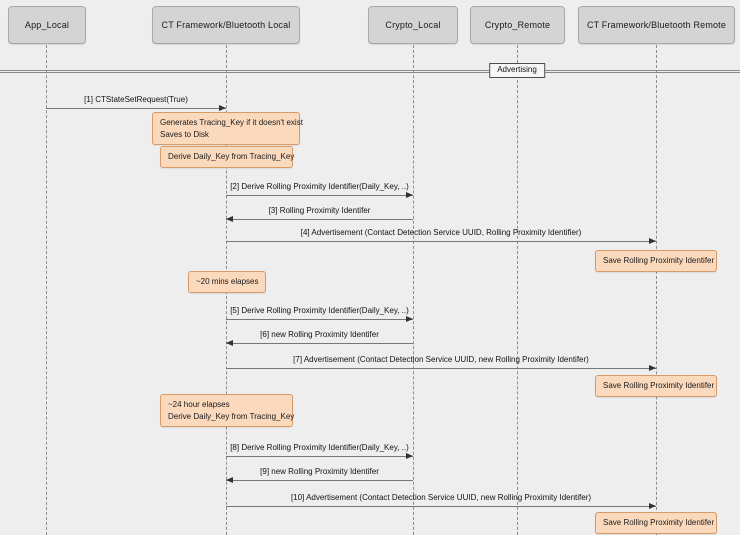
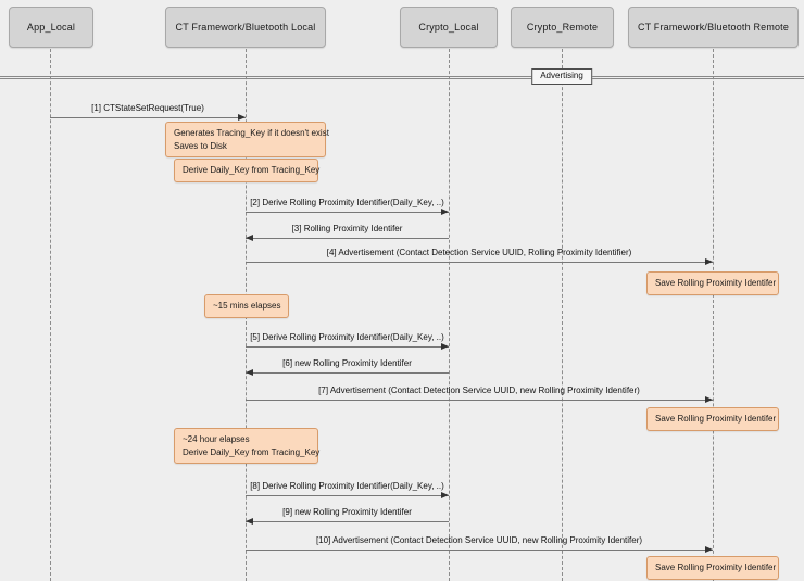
  App_Local
  CT Framework/Bluetooth Local
  Crypto_Local
  Crypto_Remote
  CT Framework/Bluetooth Remote
  Advertising
  [1] CTStateSetRequest(True)
  [2] Derive Rolling Proximity Identifier(Daily_Key, ..)
  [3] Rolling Proximity Identifer
  [4] Advertisement (Contact Detection Service UUID, Rolling Proximity Identifier)
  [5] Derive Rolling Proximity Identifier(Daily_Key, ..)
  [6] new Rolling Proximity Identifer
  [7] Advertisement (Contact Detection Service UUID, new Rolling Proximity Identifer)
  [8] Derive Rolling Proximity Identifier(Daily_Key, ..)
  [9] new Rolling Proximity Identifer
  [10] Advertisement (Contact Detection Service UUID, new Rolling Proximity Identifer)
  Generates Tracing_Key if it doesn't exist
  Saves to Disk
  Derive Daily_Key from Tracing_Key
  Save Rolling Proximity Identifer
- ~20 mins elapses
+ ~15 mins elapses
  Save Rolling Proximity Identifer
  ~24 hour elapses
  Derive Daily_Key from Tracing_Key
  Save Rolling Proximity Identifer
